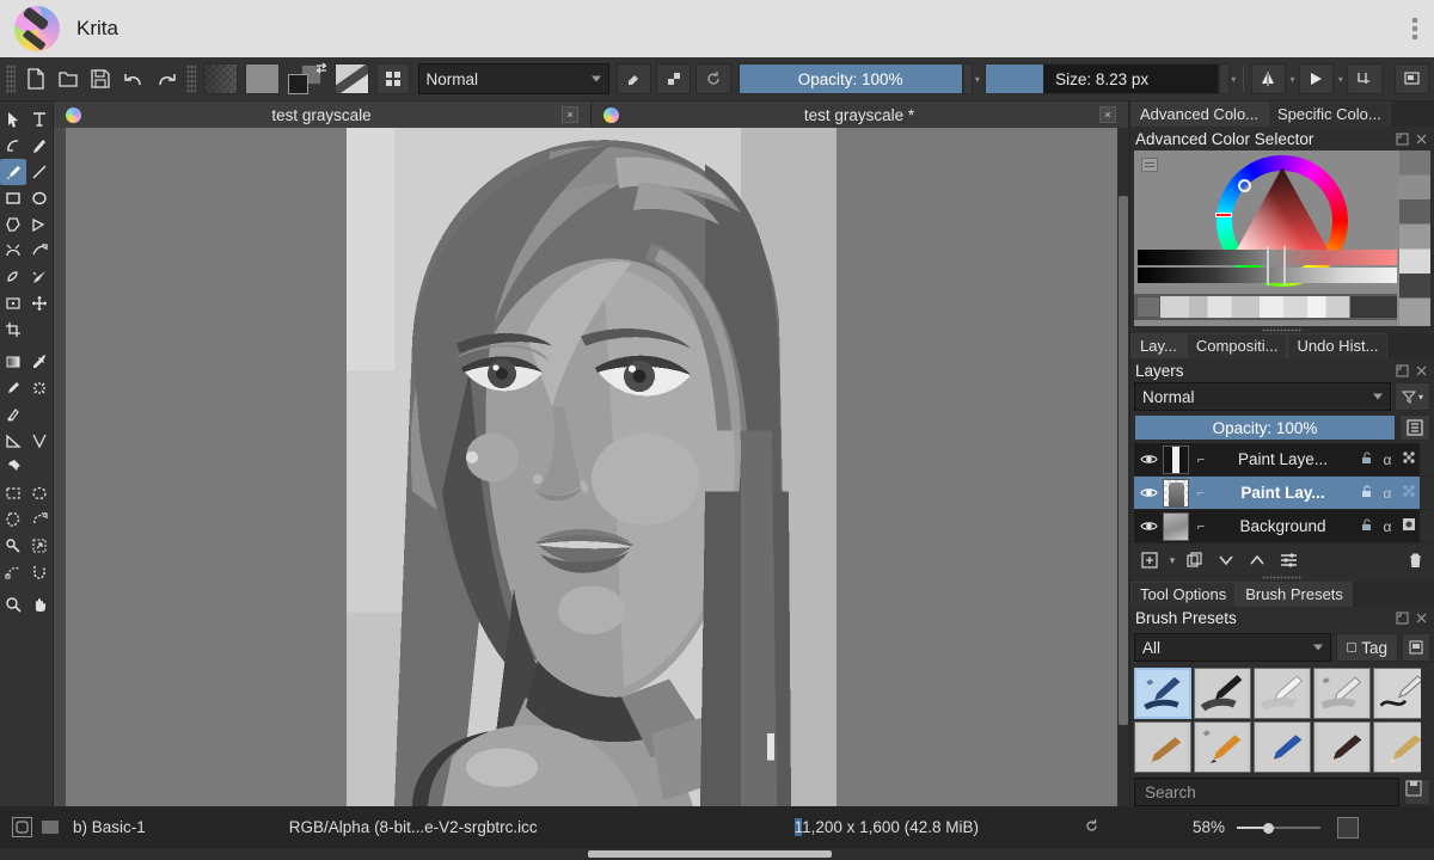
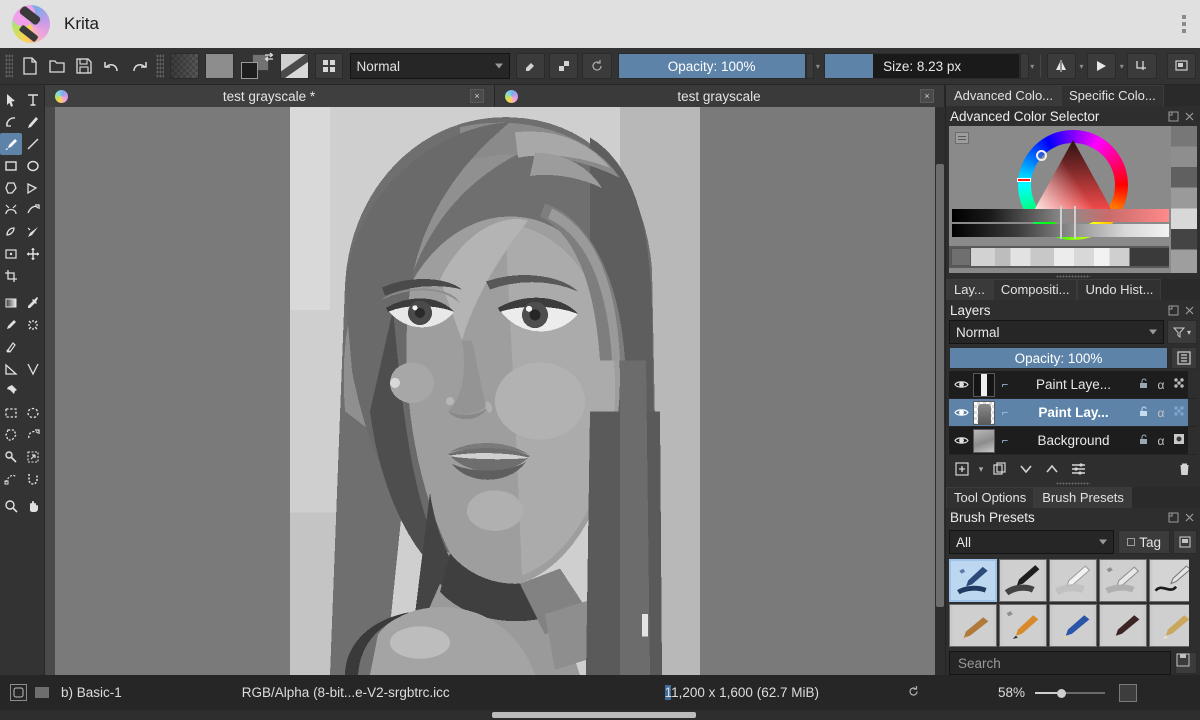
  Krita
  Normal
  Opacity: 100%
  ▾
  Size: 8.23 px
  ▾
  ▾
  ▾
- test grayscale
+ test grayscale *
  ×
- test grayscale *
+ test grayscale
  ×
  Advanced Colo...
  Specific Colo...
  Advanced Color Selector
  Lay...
  Compositi...
  Undo Hist...
  Layers
  Normal
  ▾
  Opacity: 100%
  ⌐
  Paint Laye...
  α
  ⌐
  Paint Lay...
  α
  ⌐
  Background
  α
  ▾
  Tool Options
  Brush Presets
  Brush Presets
  All
  Tag
  Search
  b) Basic-1
  RGB/Alpha (8-bit...e-V2-srgbtrc.icc
- 11,200 x 1,600 (42.8 MiB)
+ 11,200 x 1,600 (62.7 MiB)
  58%
